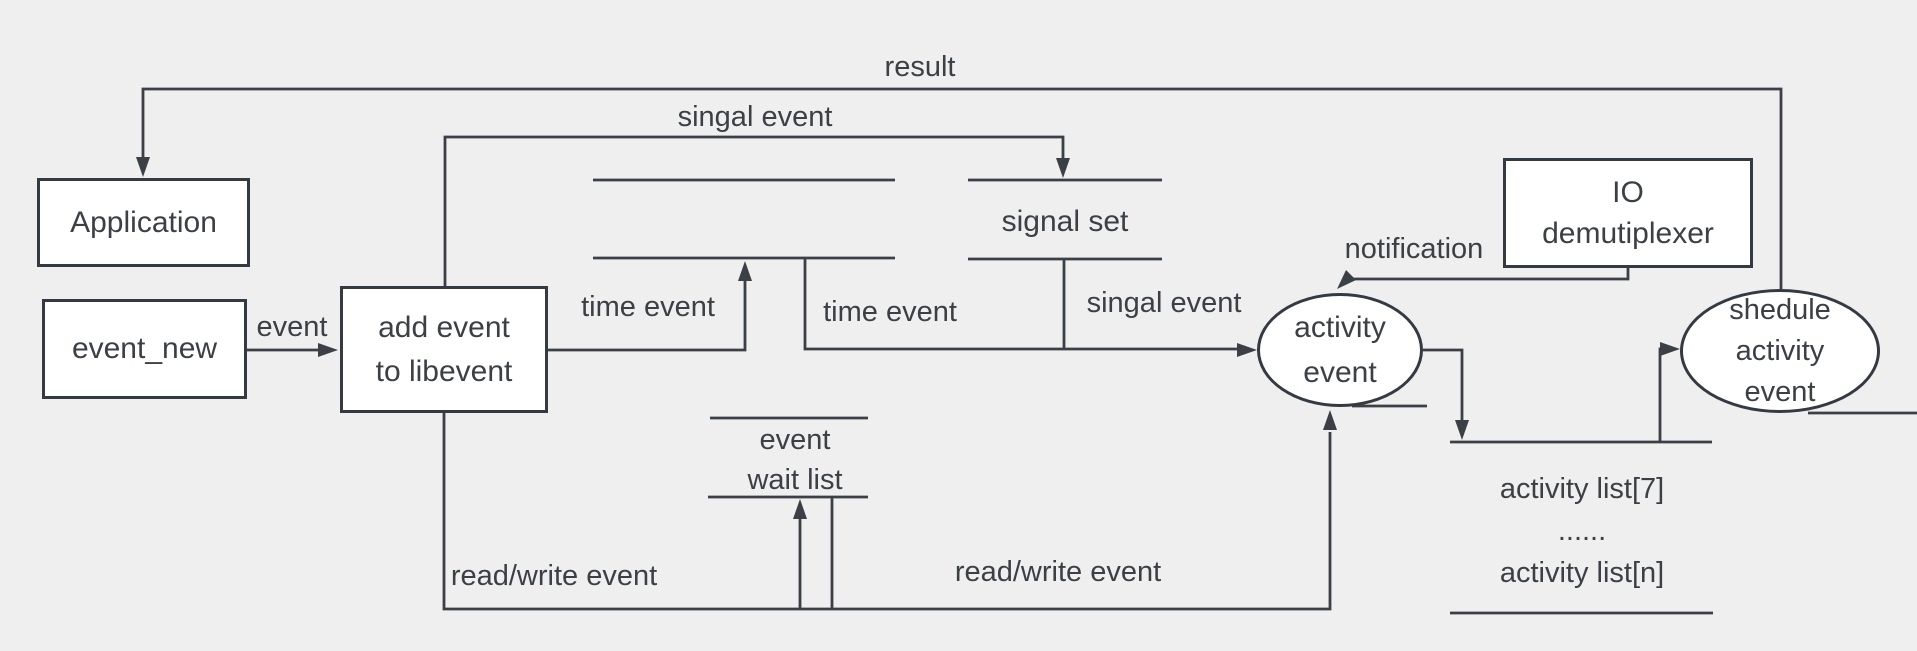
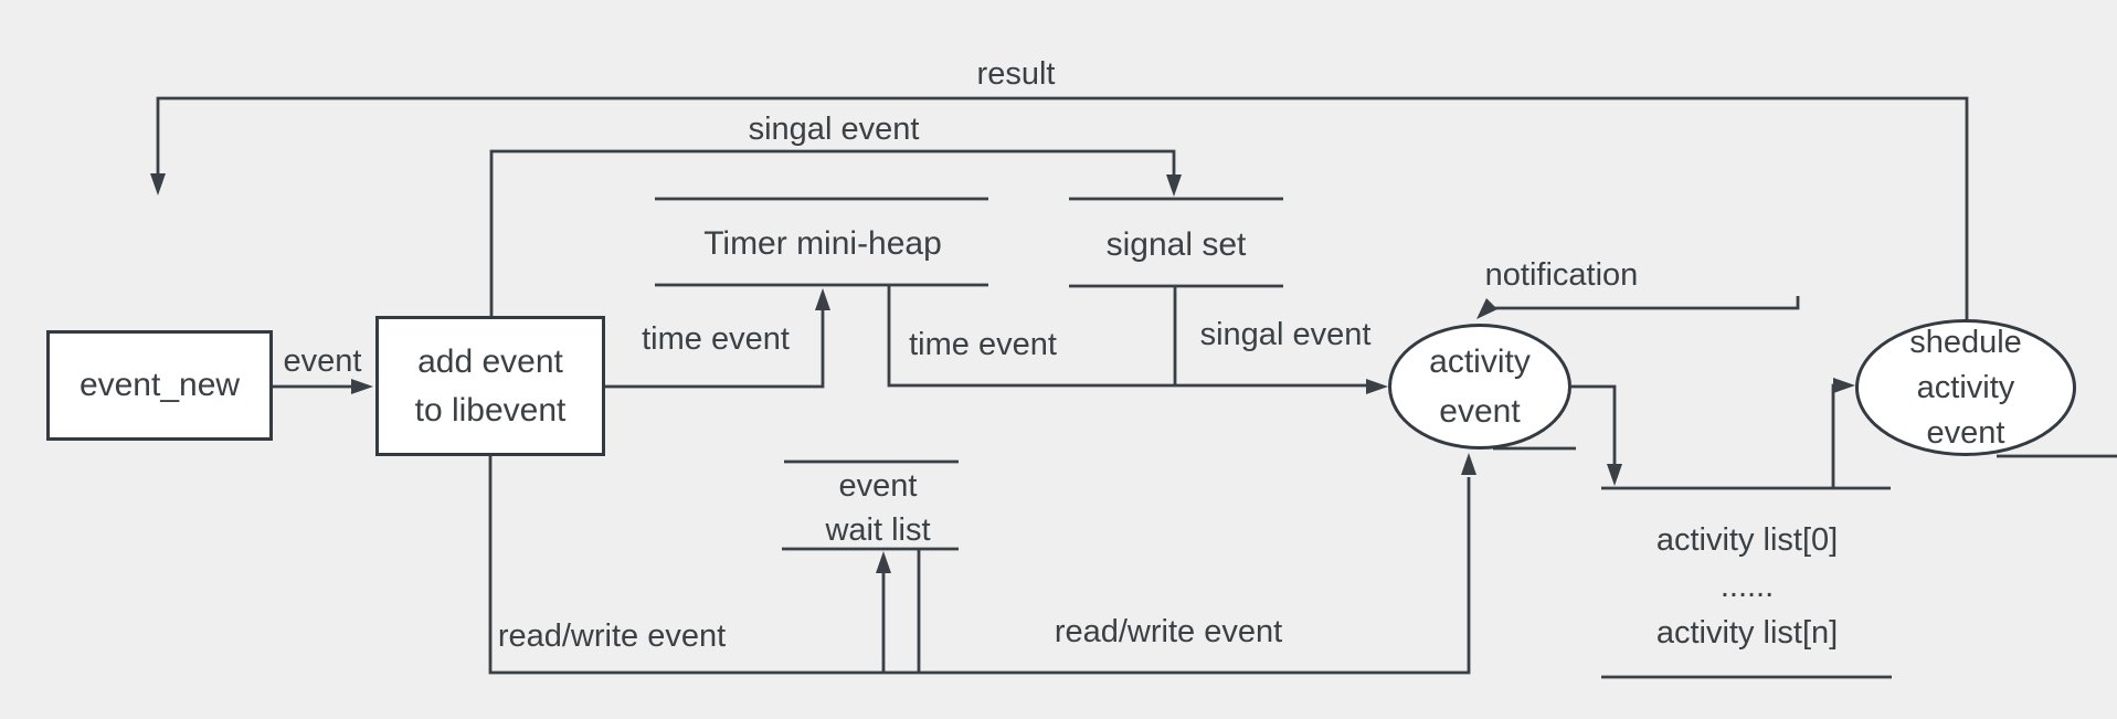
- Application
  event_new
  add event
  to libevent
- IO
- demutiplexer
  activity
  event
  shedule
  activity
  event
+ Timer mini-heap
  signal set
  event
  wait list
- activity list[7]
+ activity list[0]
  ......
  activity list[n]
  result
  singal event
  event
  time event
  time event
  singal event
  notification
  read/write event
  read/write event
